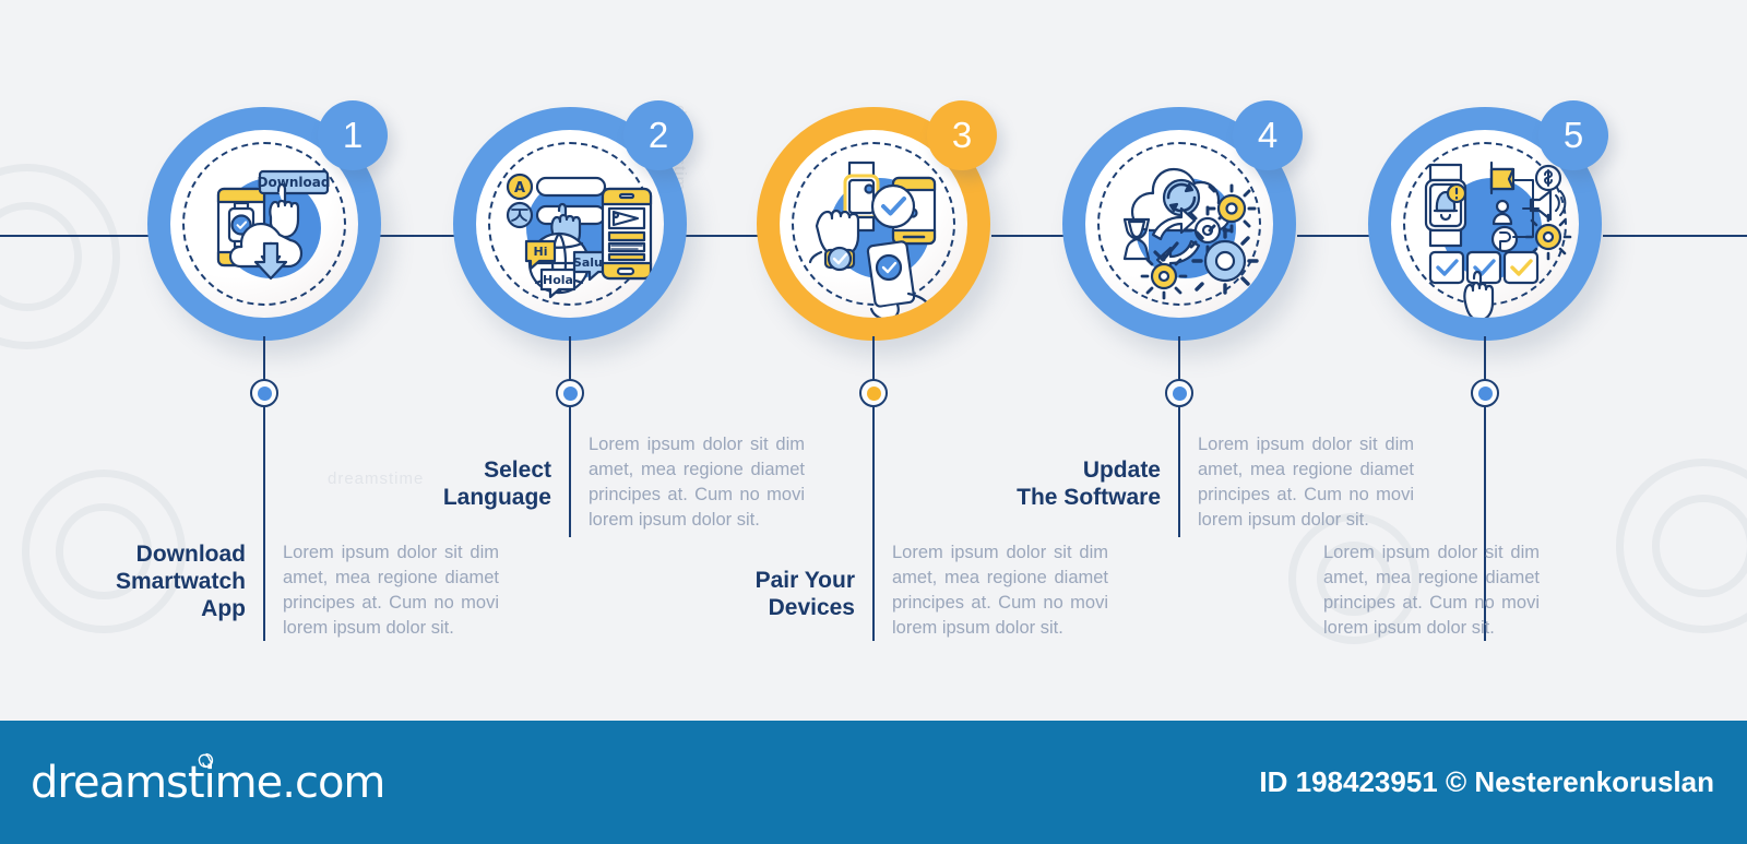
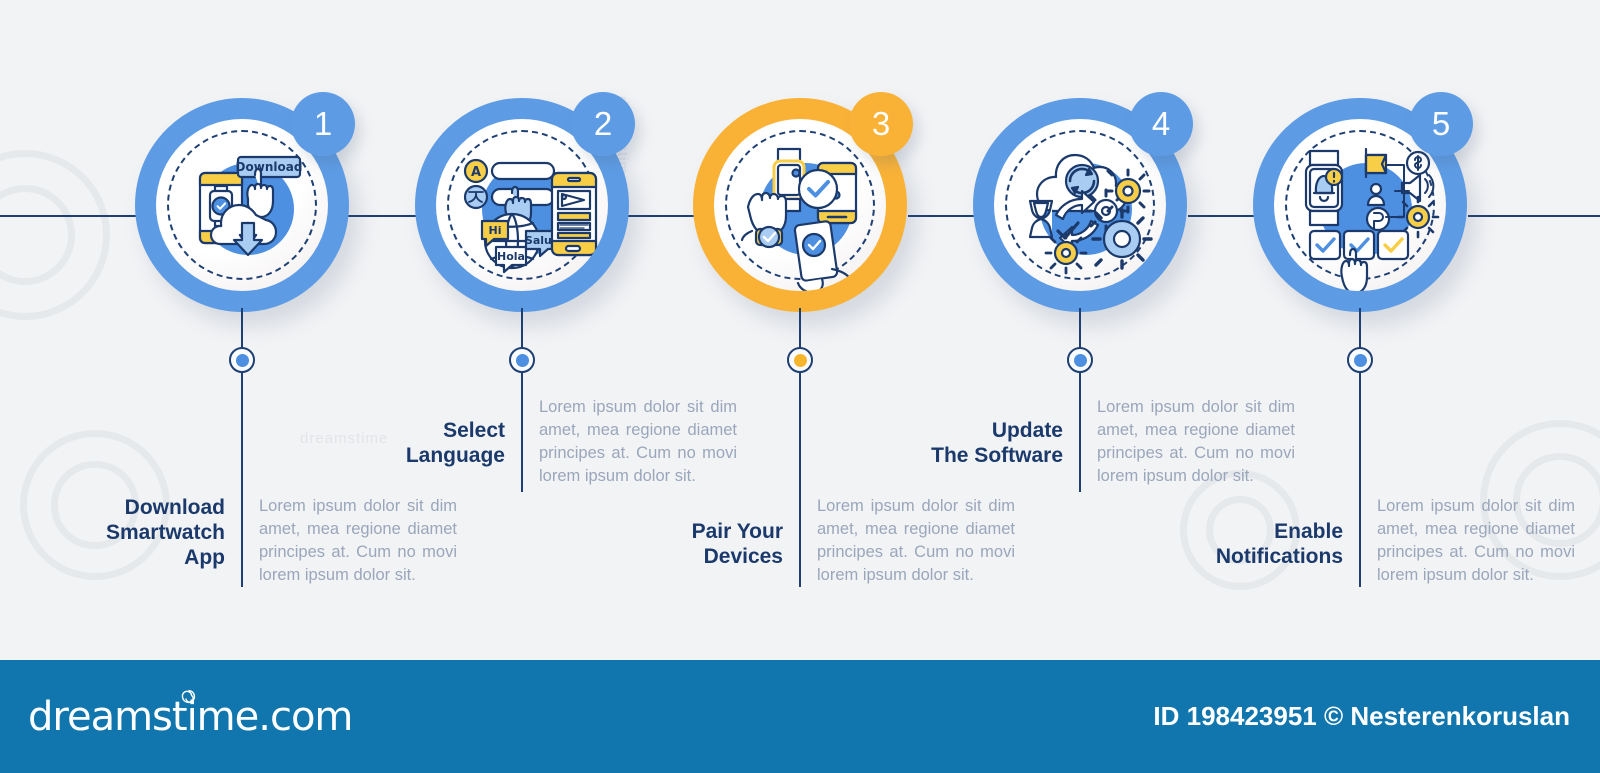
  Download
  1
  Download
  Smartwatch
  App
  Lorem ipsum dolor sit dim amet, mea regione diamet principes at. Cum no movi lorem ipsum dolor sit.
  A
  Hi
  Hola
  Salu
  2
  Select
  Language
  Lorem ipsum dolor sit dim amet, mea regione diamet principes at. Cum no movi lorem ipsum dolor sit.
  3
  Pair Your
  Devices
  Lorem ipsum dolor sit dim amet, mea regione diamet principes at. Cum no movi lorem ipsum dolor sit.
  4
  Update
  The Software
  Lorem ipsum dolor sit dim amet, mea regione diamet principes at. Cum no movi lorem ipsum dolor sit.
  5
+ Enable
+ Notifications
  Lorem ipsum dolor sit dim amet, mea regione diamet principes at. Cum no movi lorem ipsum dolor sit.
  dreamstime.com
  ID 198423951 © Nesterenkoruslan
